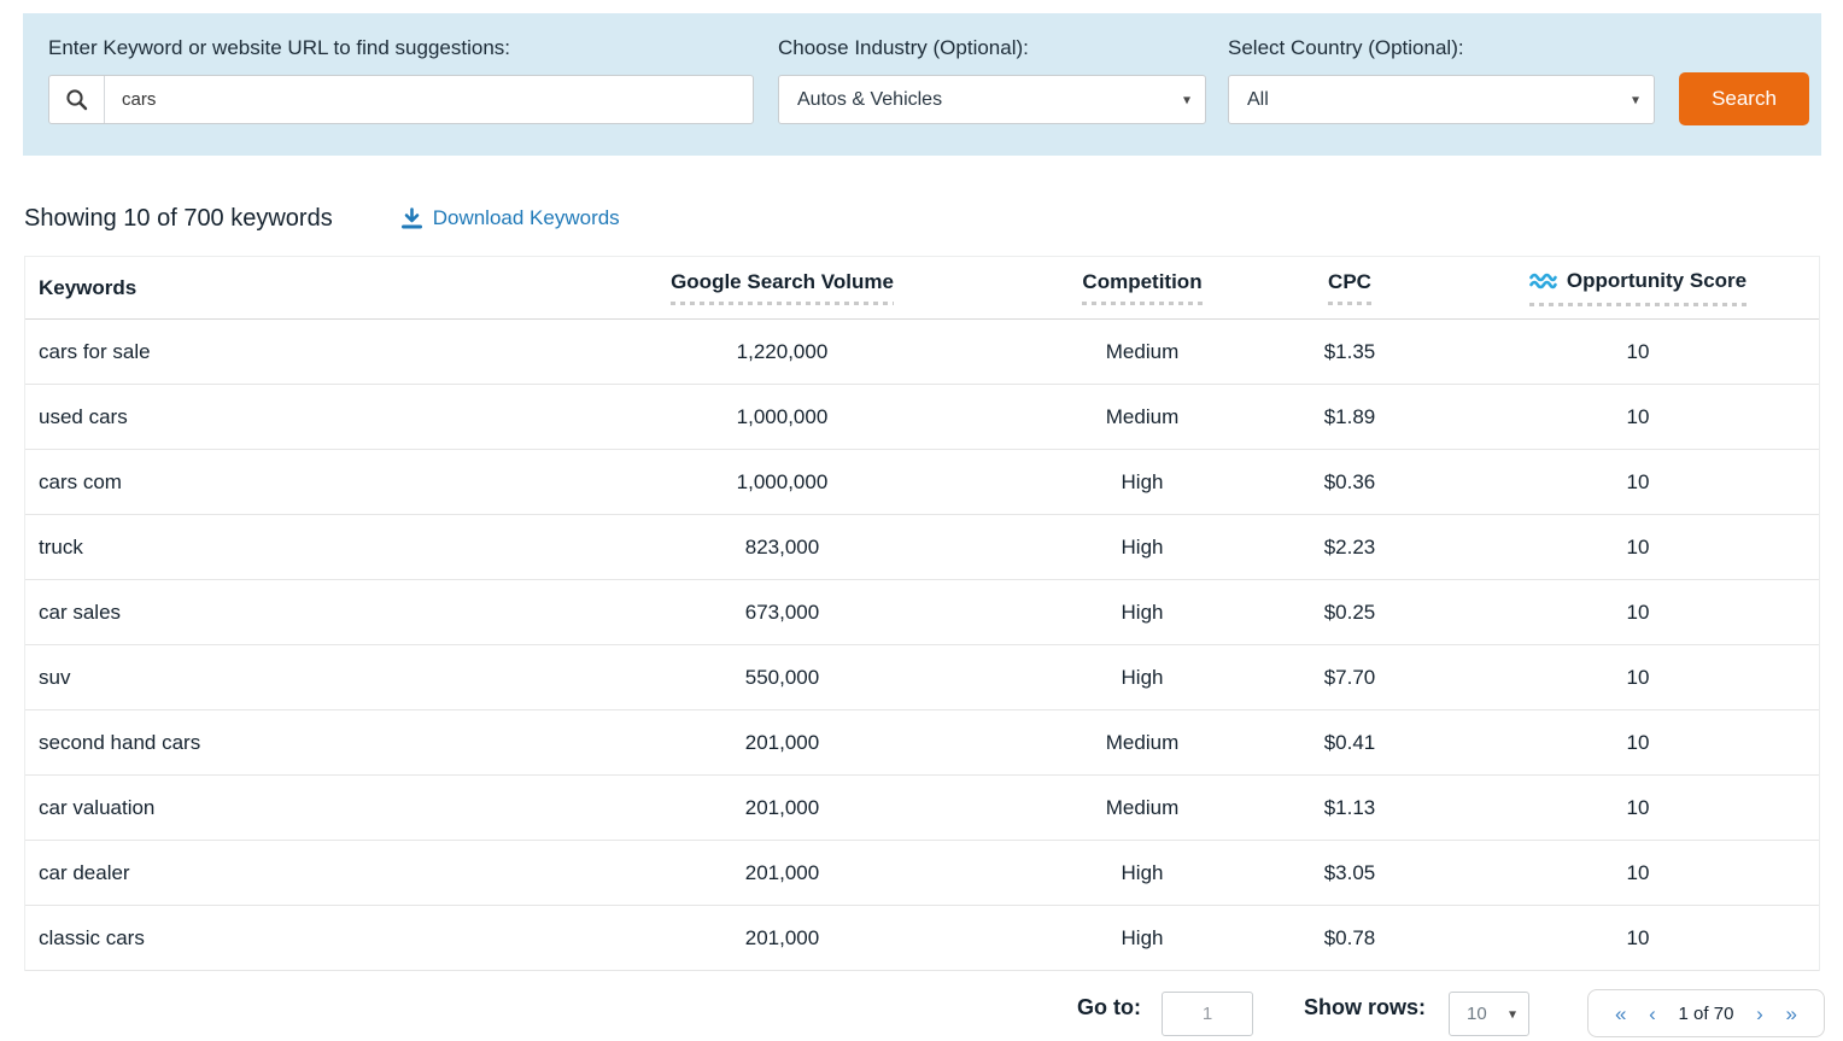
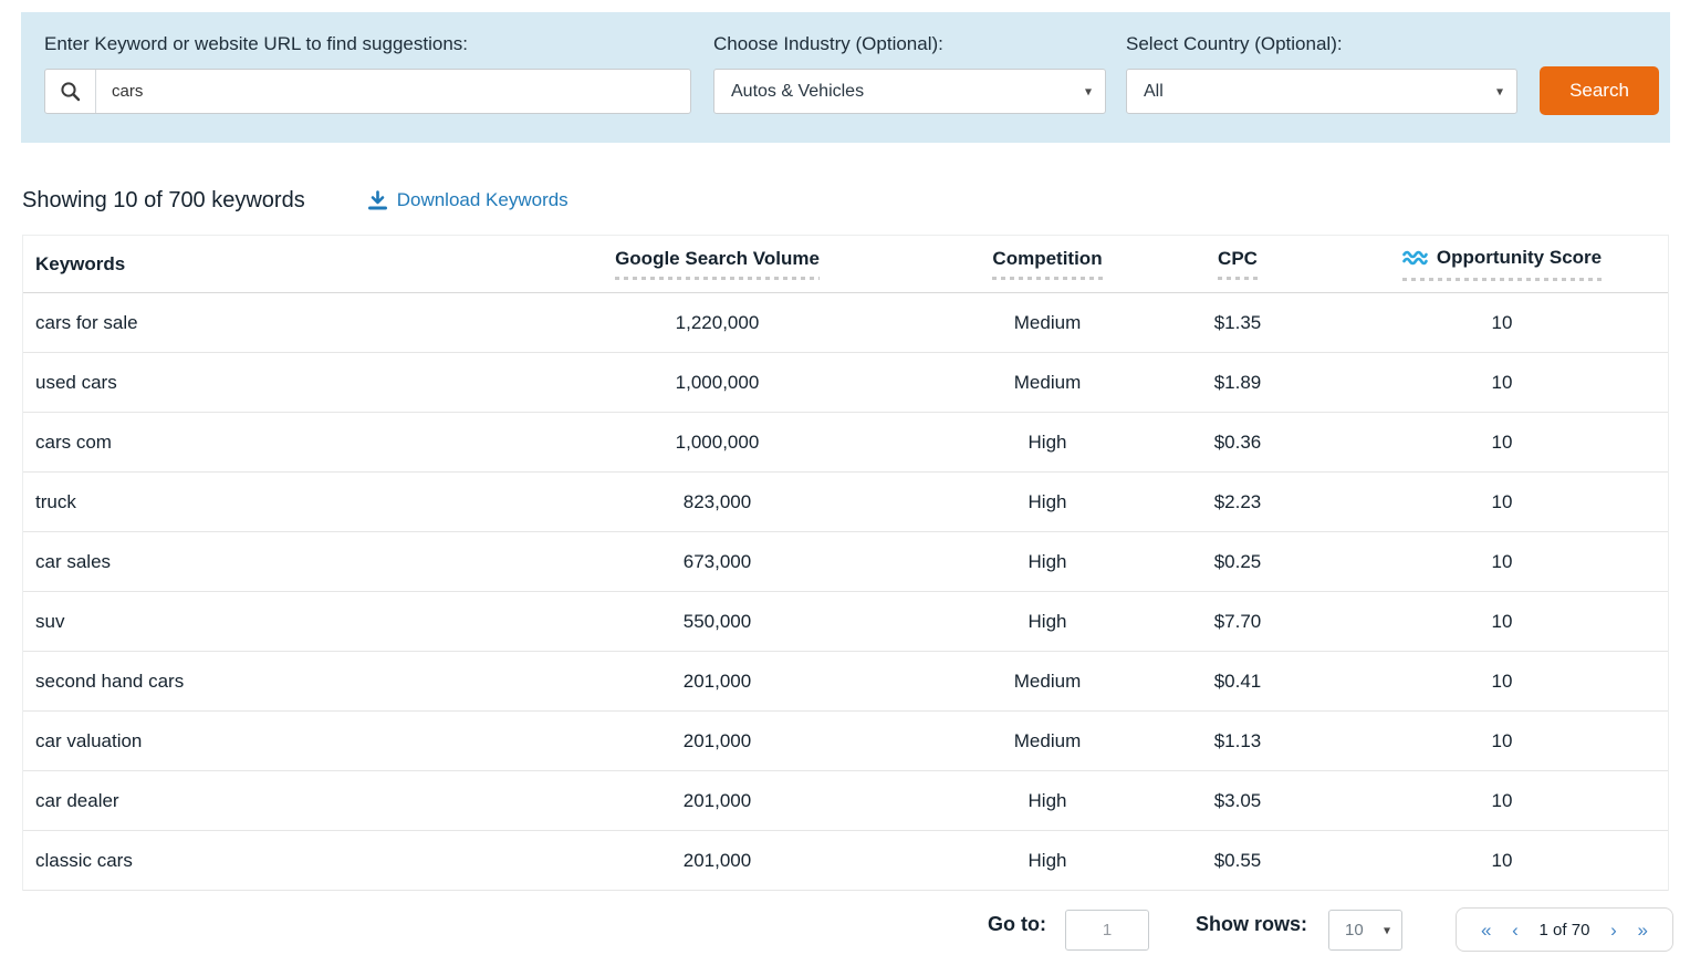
  Enter Keyword or website URL to find suggestions:
  Choose Industry (Optional):
  Select Country (Optional):
  cars
  Autos & Vehicles
  ▾
  All
  ▾
  Search
  Showing 10 of 700 keywords
  Download Keywords
  Keywords
  Google Search Volume
  Competition
  CPC
  Opportunity Score
  cars for sale
  1,220,000
  Medium
  $1.35
  10
  used cars
  1,000,000
  Medium
  $1.89
  10
  cars com
  1,000,000
  High
  $0.36
  10
  truck
  823,000
  High
  $2.23
  10
  car sales
  673,000
  High
  $0.25
  10
  suv
  550,000
  High
  $7.70
  10
  second hand cars
  201,000
  Medium
  $0.41
  10
  car valuation
  201,000
  Medium
  $1.13
  10
  car dealer
  201,000
  High
  $3.05
  10
  classic cars
  201,000
  High
- $0.78
+ $0.55
  10
  Go to:
  1
  Show rows:
  10
  ▾
  «
  ‹
  1 of 70
  ›
  »
